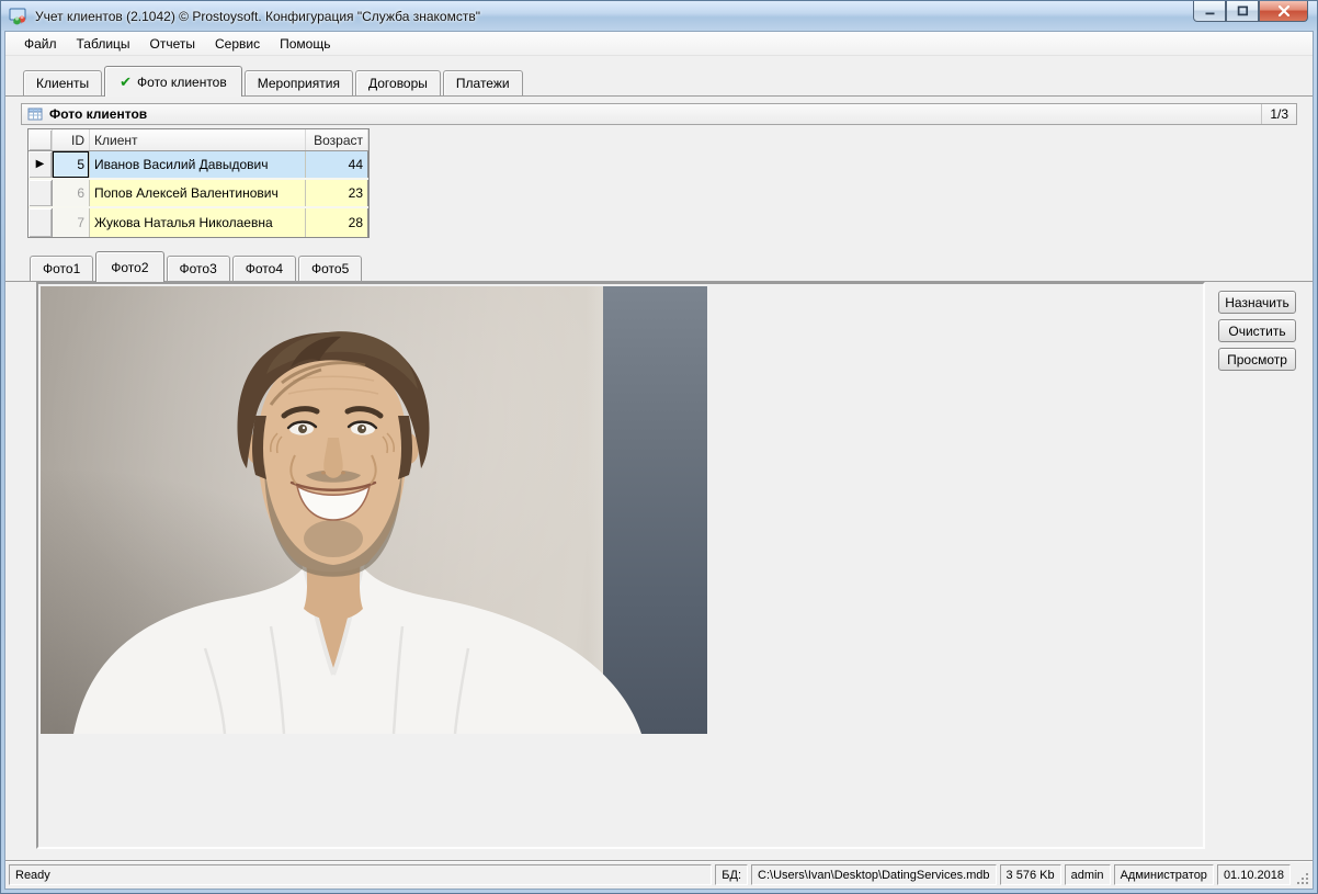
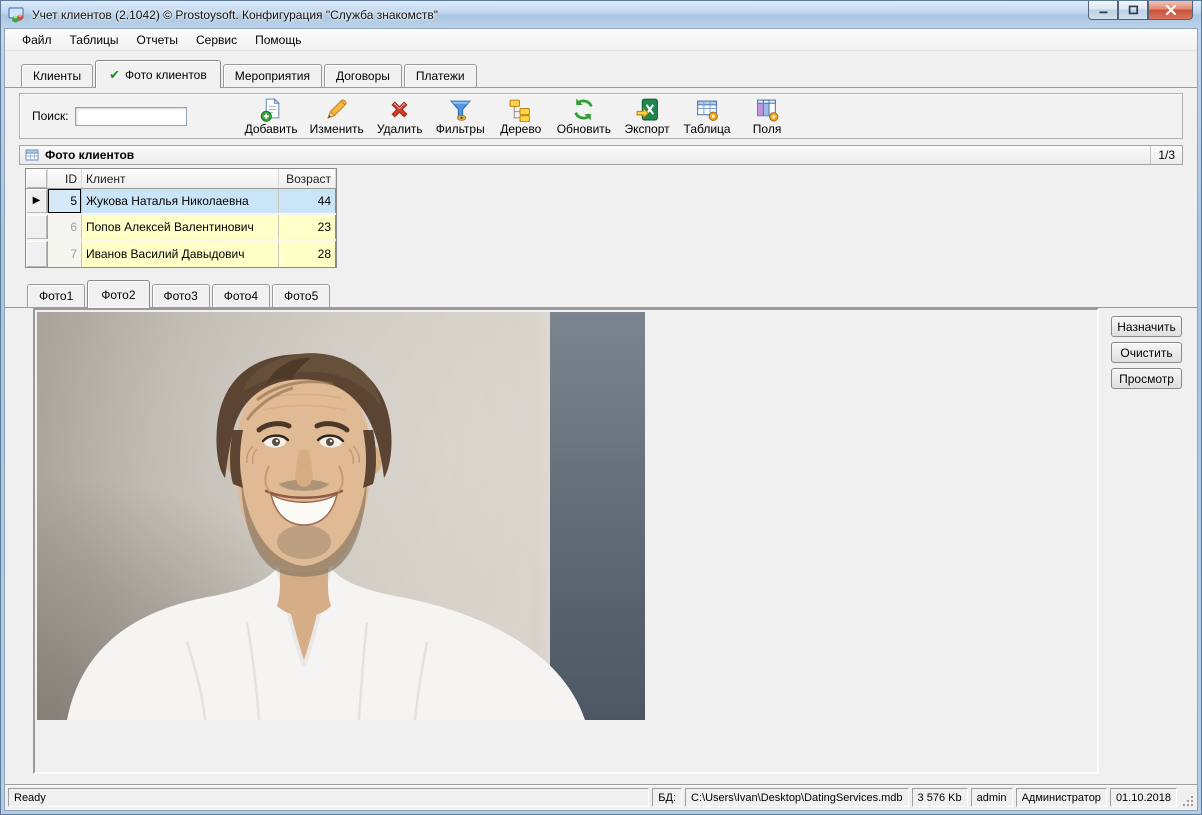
  Учет клиентов (2.1042) © Prostoysoft. Конфигурация "Служба знакомств"
  Файл
  Таблицы
  Отчеты
  Сервис
  Помощь
  Клиенты
  ✔
  Фото клиентов
  Мероприятия
  Договоры
  Платежи
+ Поиск:
+ Добавить
+ Изменить
+ Удалить
+ Фильтры
+ Дерево
+ Обновить
+ Экспорт
+ Таблица
+ Поля
  Фото клиентов
  1/3
  ID
  Клиент
  Возраст
  ▶
  5
- Иванов Василий Давыдович
+ Жукова Наталья Николаевна
  44
  6
  Попов Алексей Валентинович
  23
  7
- Жукова Наталья Николаевна
+ Иванов Василий Давыдович
  28
  Фото1
  Фото2
  Фото3
  Фото4
  Фото5
  Назначить
  Очистить
  Просмотр
  Ready
  БД:
  C:\Users\Ivan\Desktop\DatingServices.mdb
  3 576 Kb
  admin
  Администратор
  01.10.2018
